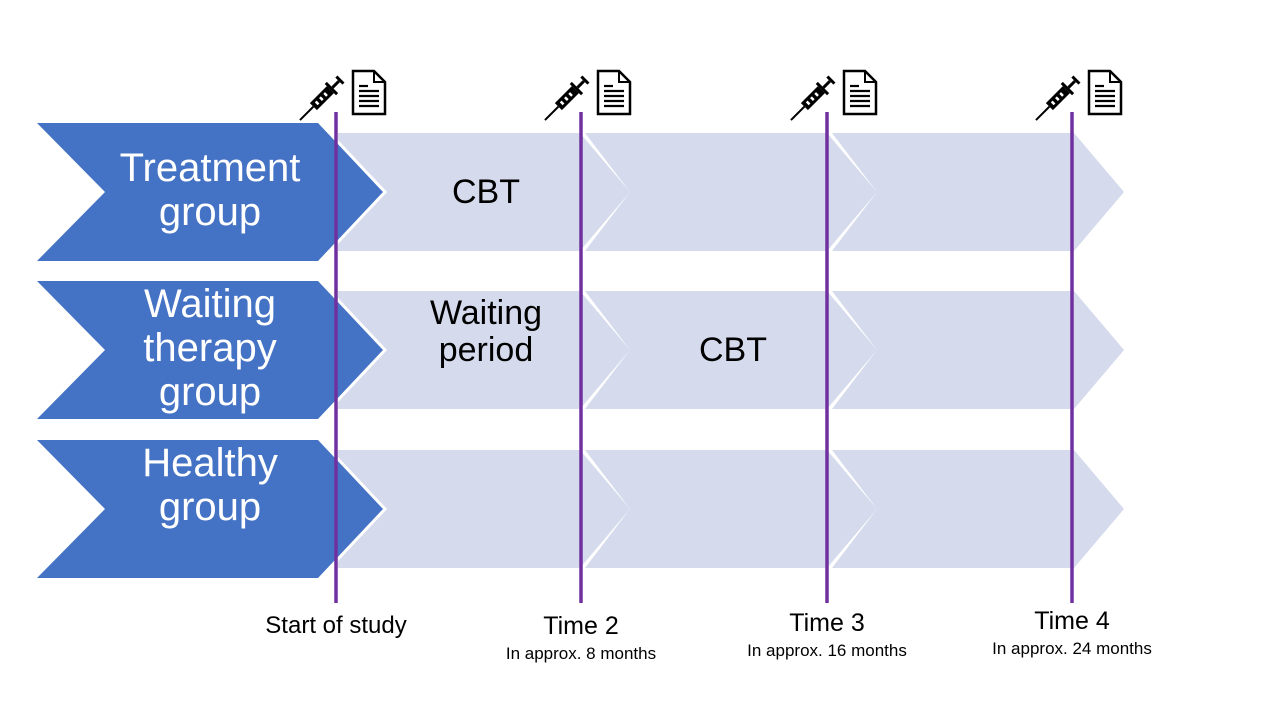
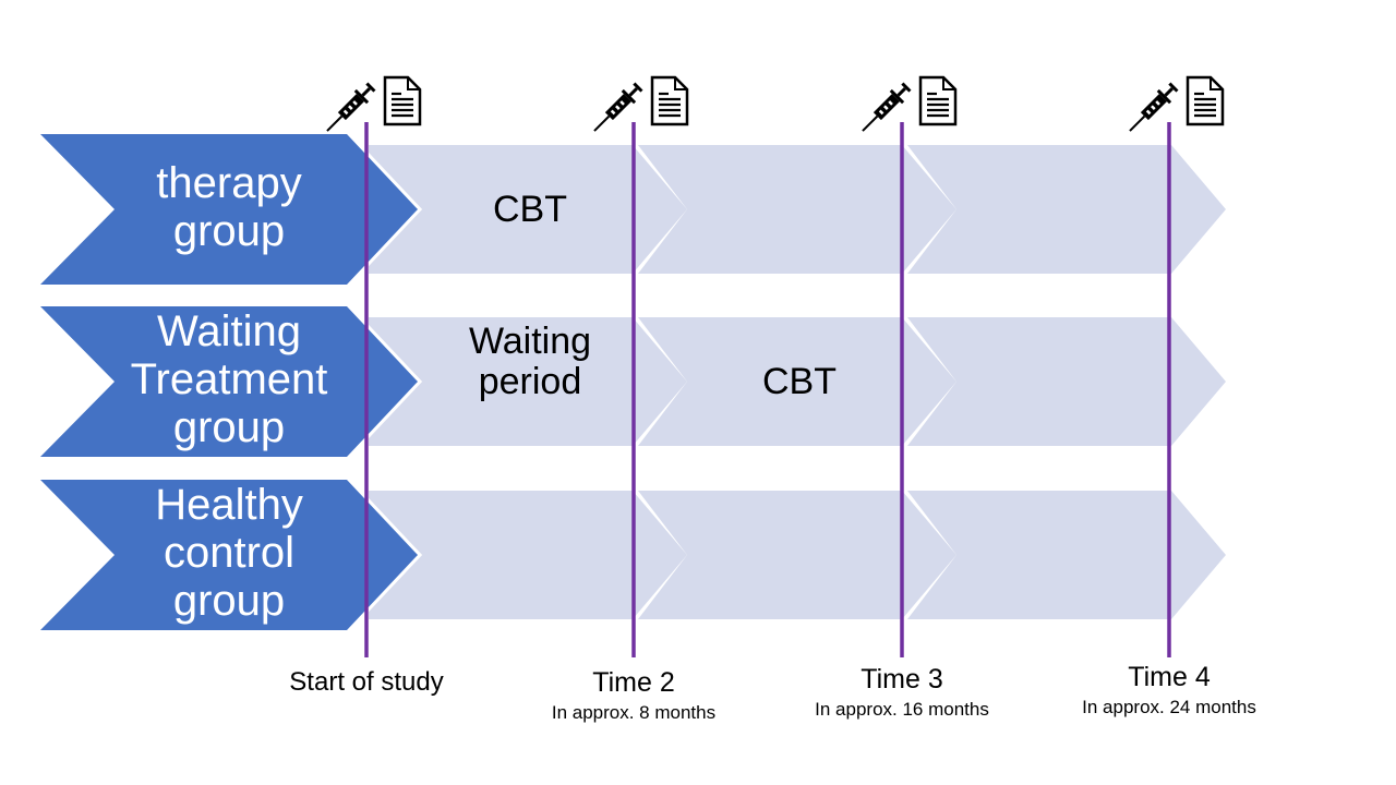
- Treatment
+ therapy
  group
  CBT
  Waiting
- therapy
+ Treatment
  group
  Waiting
  period
  CBT
  Healthy
+ control
  group
  Start of study
  Time 2
  In approx. 8 months
  Time 3
  In approx. 16 months
  Time 4
  In approx. 24 months
